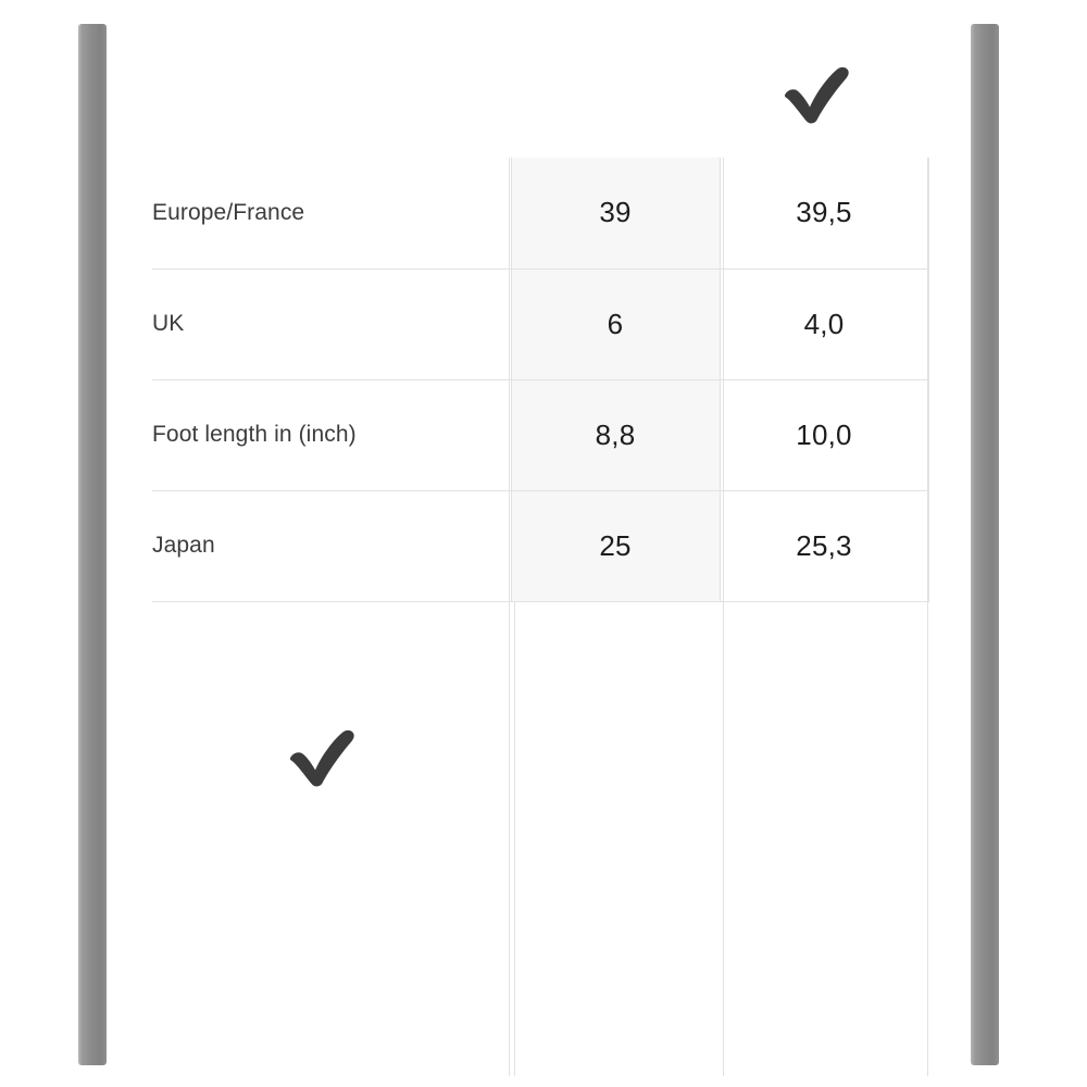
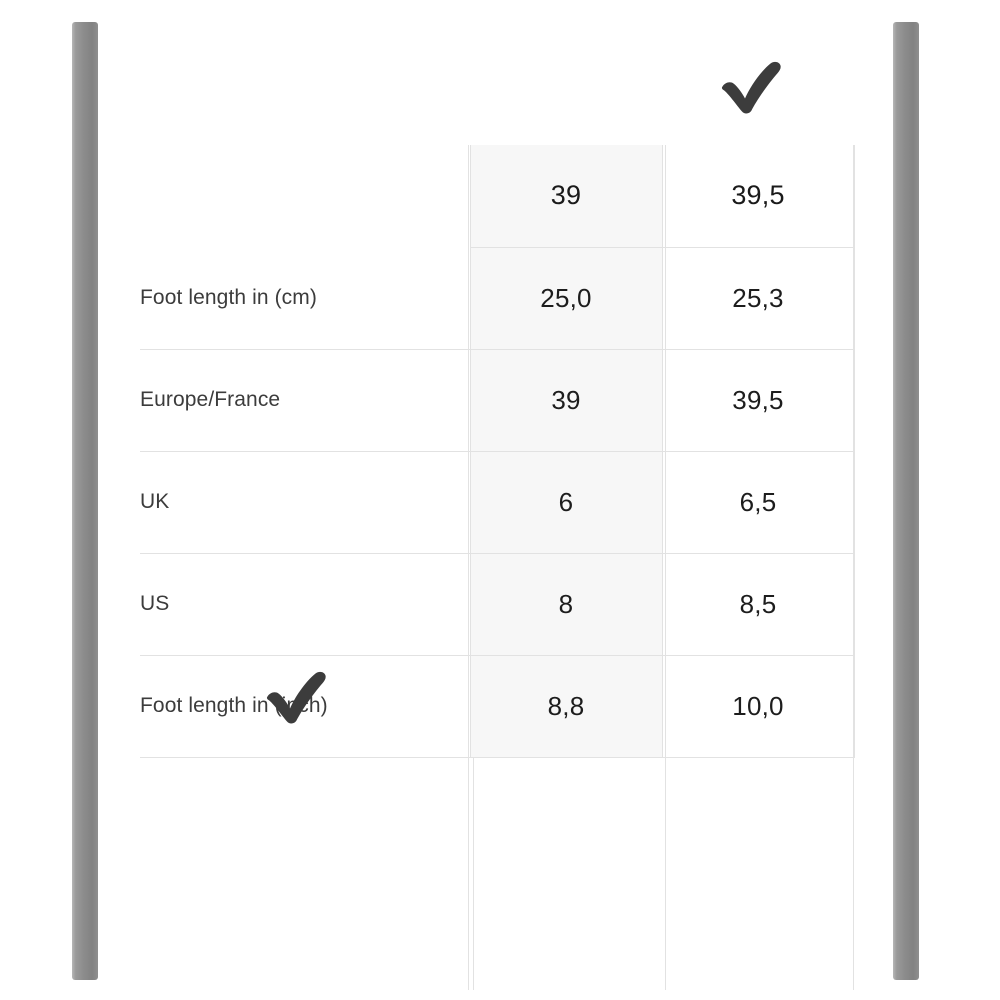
+ 	39	39,5
+ Foot length in (cm)	25,0	25,3
  Europe/France	39	39,5
- UK	6	4,0
+ UK	6	6,5
+ US	8	8,5
  Foot length in (inch)	8,8	10,0
- Japan	25	25,3
